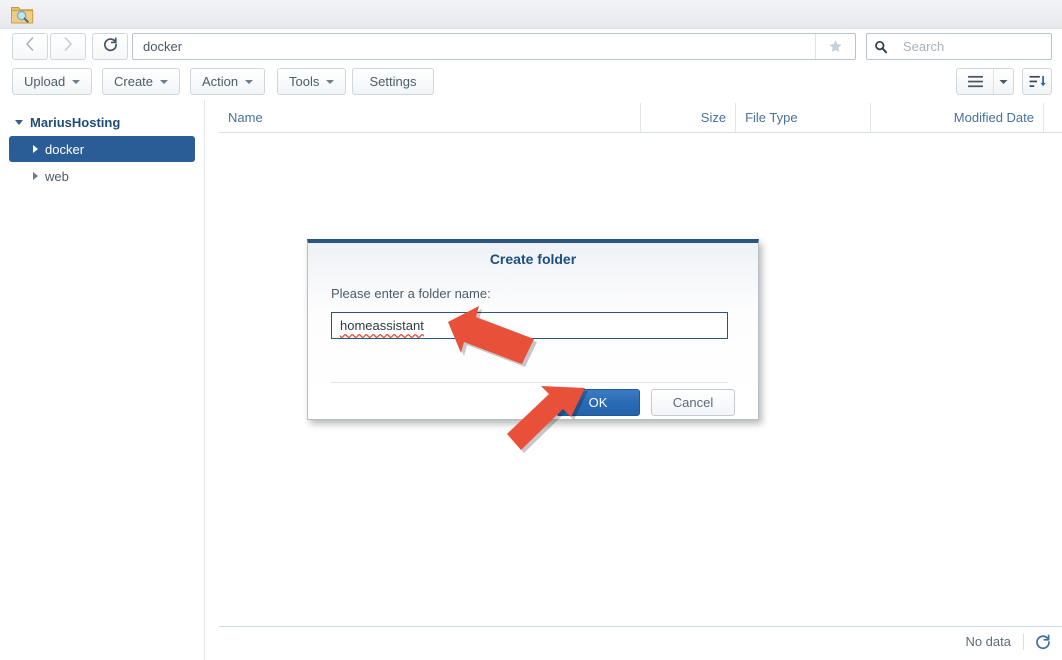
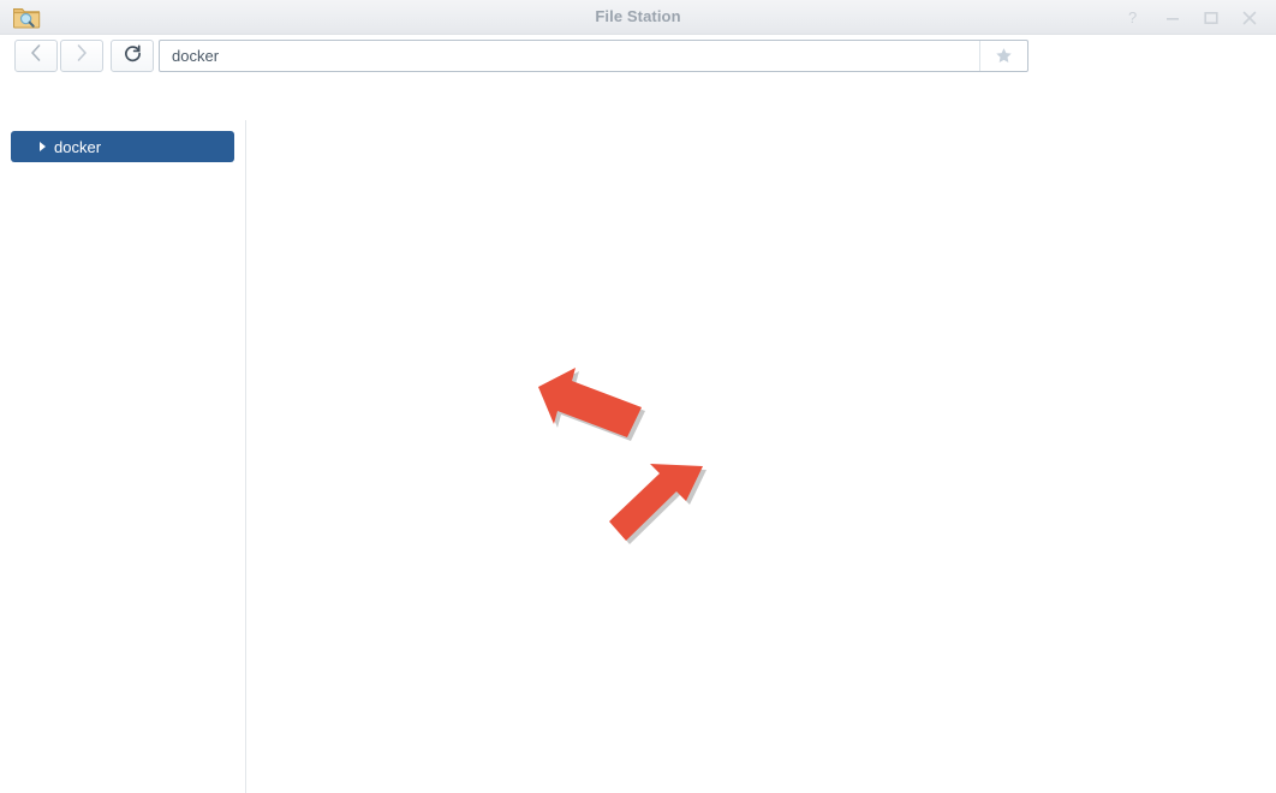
+ File Station
+ ?
  docker
- Search
- Upload
- Create
- Action
- Tools
- Settings
- MariusHosting
  docker
- web
- Name
- Size
- File Type
- Modified Date
- No data
- Create folder
- Please enter a folder name:
- homeassistant
- OK
- Cancel
